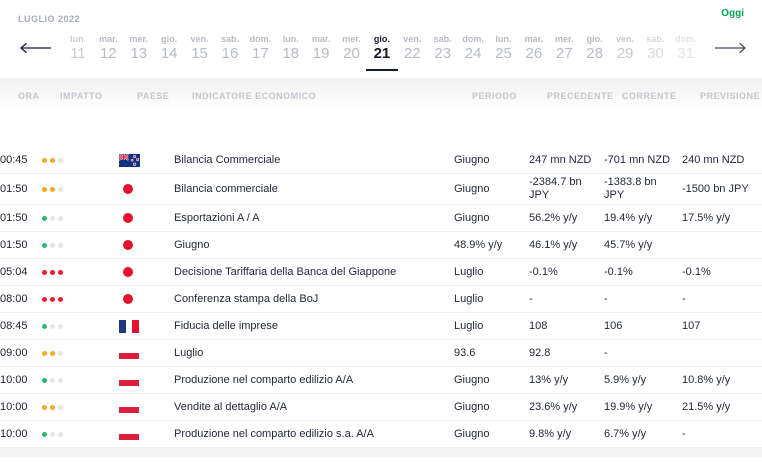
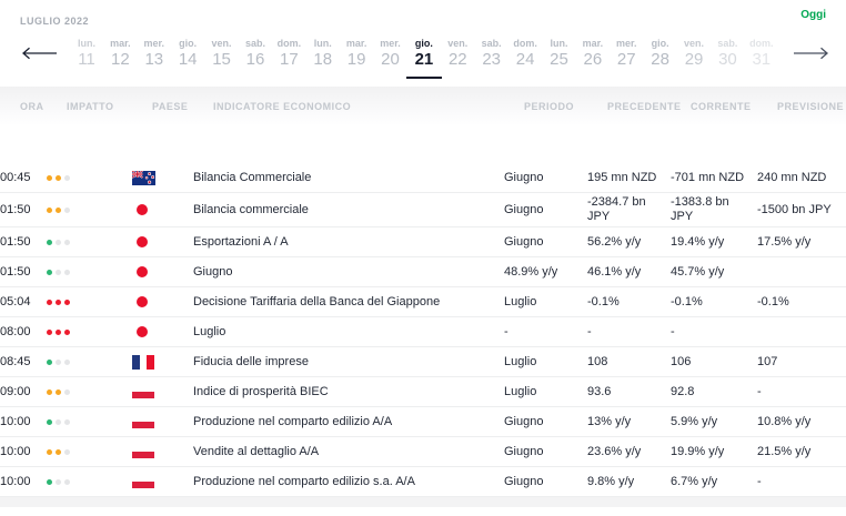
  LUGLIO 2022
  Oggi
  lun.
  11
  mar.
  12
  mer.
  13
  gio.
  14
  ven.
  15
  sab.
  16
  dom.
  17
  lun.
  18
  mar.
  19
  mer.
  20
  gio.
  21
  ven.
  22
  sab.
  23
  dom.
  24
  lun.
  25
  mar.
  26
  mer.
  27
  gio.
  28
  ven.
  29
  sab.
  30
  dom.
  31
  ORA
  IMPATTO
  PAESE
  INDICATORE ECONOMICO
  PERIODO
  PRECEDENTE
  CORRENTE
  PREVISIONE
  00:45
  Bilancia Commerciale
  Giugno
- 247 mn NZD
+ 195 mn NZD
  -701 mn NZD
  240 mn NZD
  01:50
  Bilancia commerciale
  Giugno
  -2384.7 bn JPY
  -1383.8 bn JPY
  -1500 bn JPY
  01:50
  Esportazioni A / A
  Giugno
  56.2% y/y
  19.4% y/y
  17.5% y/y
  01:50
  Giugno
  48.9% y/y
  46.1% y/y
  45.7% y/y
  05:04
  Decisione Tariffaria della Banca del Giappone
  Luglio
  -0.1%
  -0.1%
  -0.1%
  08:00
- Conferenza stampa della BoJ
  Luglio
  -
  -
  -
  08:45
  Fiducia delle imprese
  Luglio
  108
  106
  107
  09:00
+ Indice di prosperità BIEC
  Luglio
  93.6
  92.8
  -
  10:00
  Produzione nel comparto edilizio A/A
  Giugno
  13% y/y
  5.9% y/y
  10.8% y/y
  10:00
  Vendite al dettaglio A/A
  Giugno
  23.6% y/y
  19.9% y/y
  21.5% y/y
  10:00
  Produzione nel comparto edilizio s.a. A/A
  Giugno
  9.8% y/y
  6.7% y/y
  -
